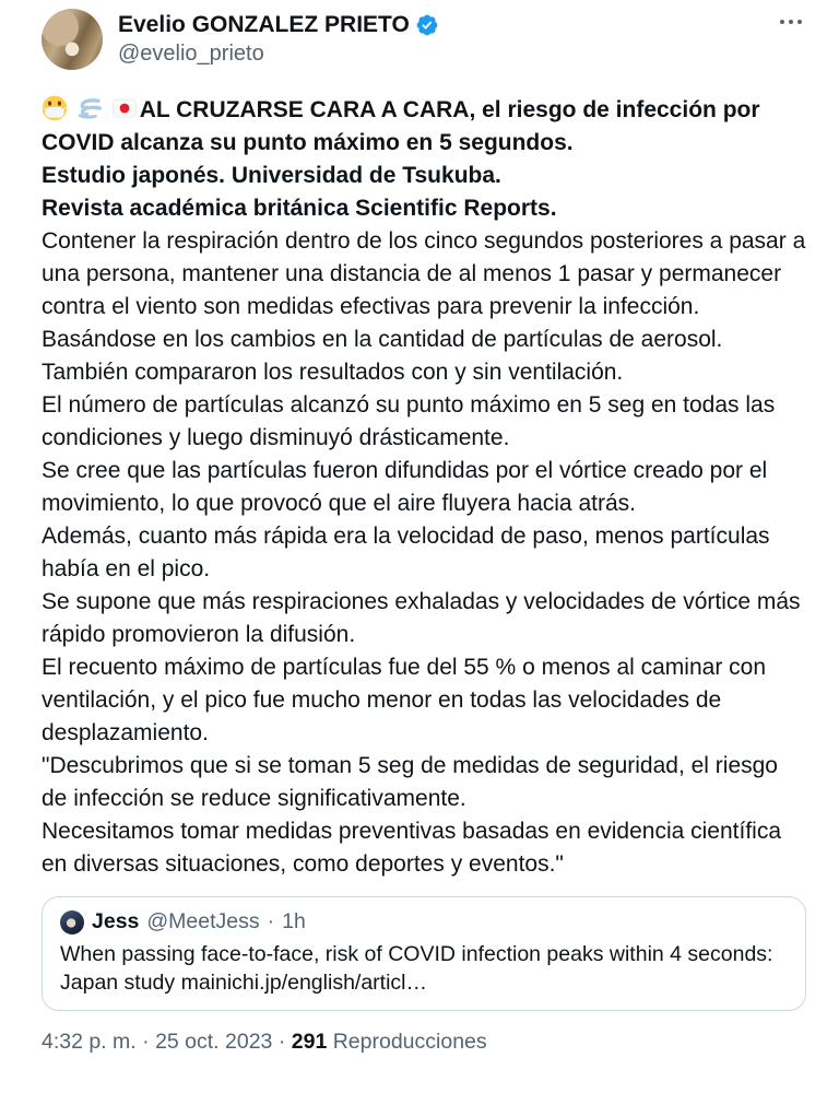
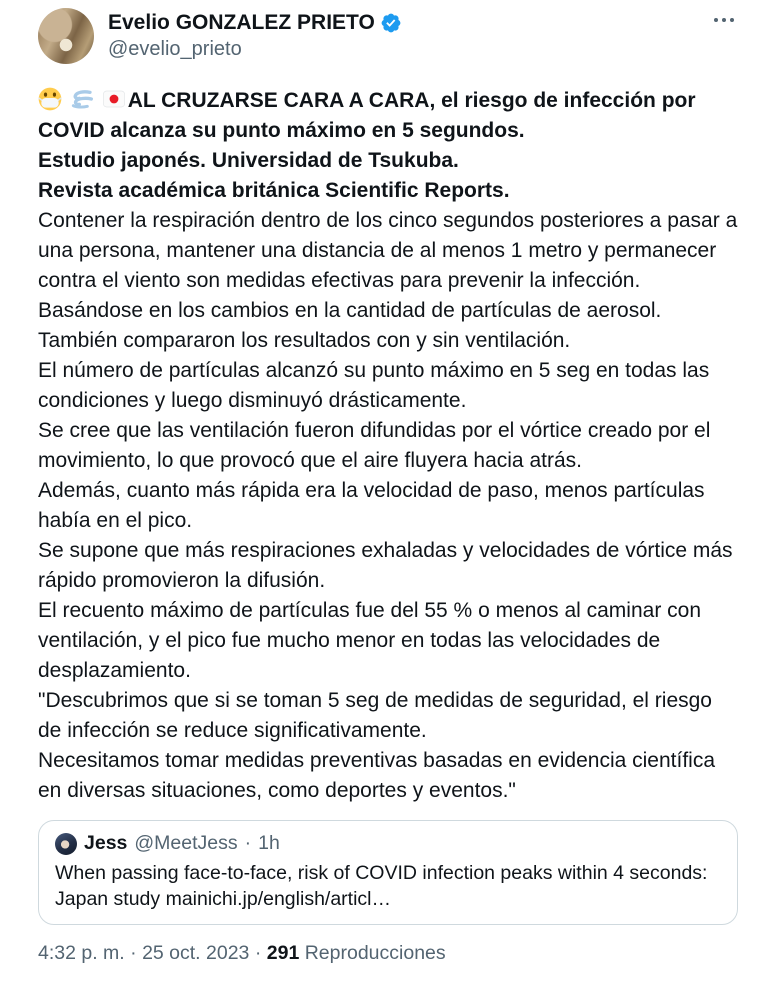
  Evelio GONZALEZ PRIETO
  @evelio_prieto
  AL CRUZARSE CARA A CARA, el riesgo de infección por COVID alcanza su punto máximo en 5 segundos.
  Estudio japonés. Universidad de Tsukuba.
  Revista académica británica Scientific Reports.
- Contener la respiración dentro de los cinco segundos posteriores a pasar a una persona, mantener una distancia de al menos 1 pasar y permanecer contra el viento son medidas efectivas para prevenir la infección.
+ Contener la respiración dentro de los cinco segundos posteriores a pasar a una persona, mantener una distancia de al menos 1 metro y permanecer contra el viento son medidas efectivas para prevenir la infección.
  Basándose en los cambios en la cantidad de partículas de aerosol.
  También compararon los resultados con y sin ventilación.
  El número de partículas alcanzó su punto máximo en 5 seg en todas las condiciones y luego disminuyó drásticamente.
- Se cree que las partículas fueron difundidas por el vórtice creado por el movimiento, lo que provocó que el aire fluyera hacia atrás.
+ Se cree que las ventilación fueron difundidas por el vórtice creado por el movimiento, lo que provocó que el aire fluyera hacia atrás.
  Además, cuanto más rápida era la velocidad de paso, menos partículas había en el pico.
  Se supone que más respiraciones exhaladas y velocidades de vórtice más rápido promovieron la difusión.
  El recuento máximo de partículas fue del 55 % o menos al caminar con ventilación, y el pico fue mucho menor en todas las velocidades de desplazamiento.
  "Descubrimos que si se toman 5 seg de medidas de seguridad, el riesgo de infección se reduce significativamente.
  Necesitamos tomar medidas preventivas basadas en evidencia científica en diversas situaciones, como deportes y eventos."
  Jess
  @MeetJess
  ·
  1h
  When passing face-to-face, risk of COVID infection peaks within 4 seconds: Japan study mainichi.jp/english/articl…
  4:32 p. m. · 25 oct. 2023 · 291 Reproducciones
